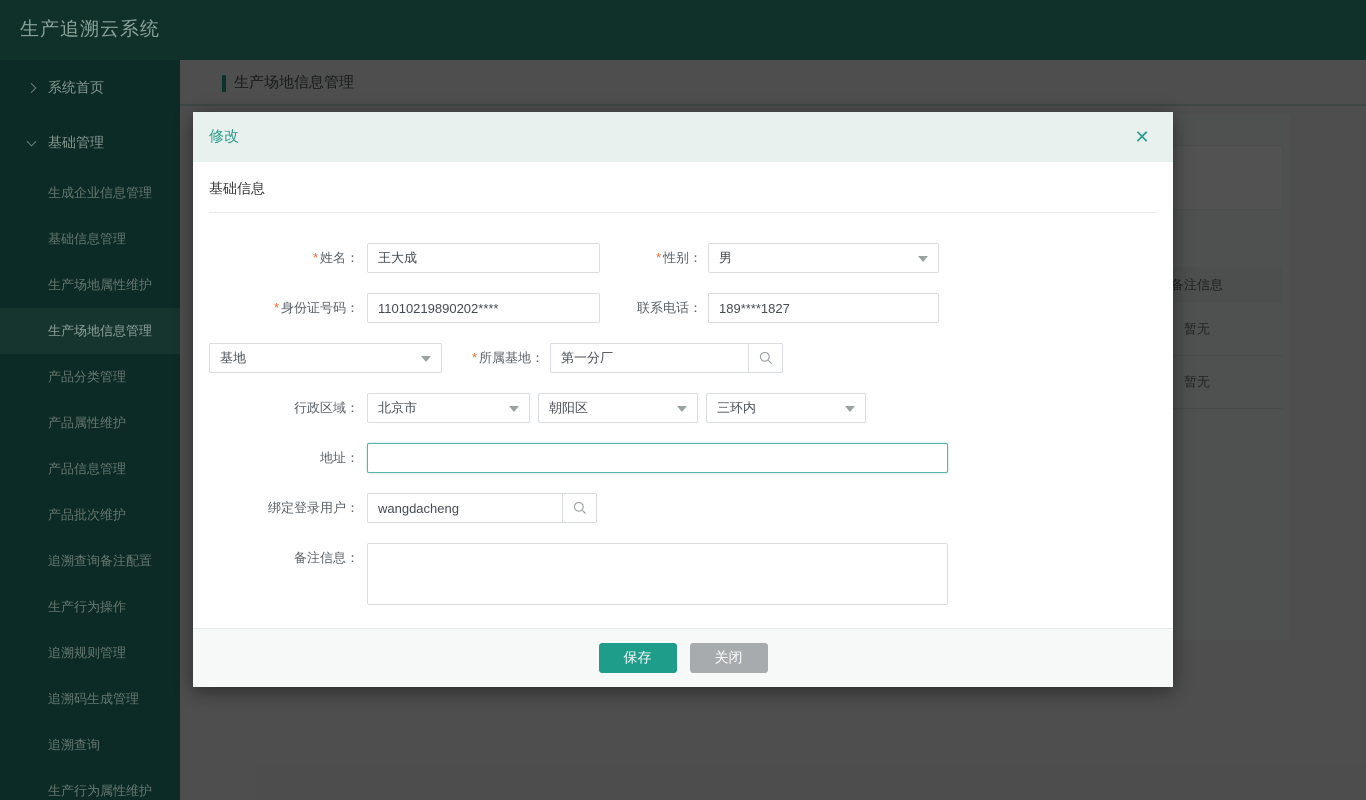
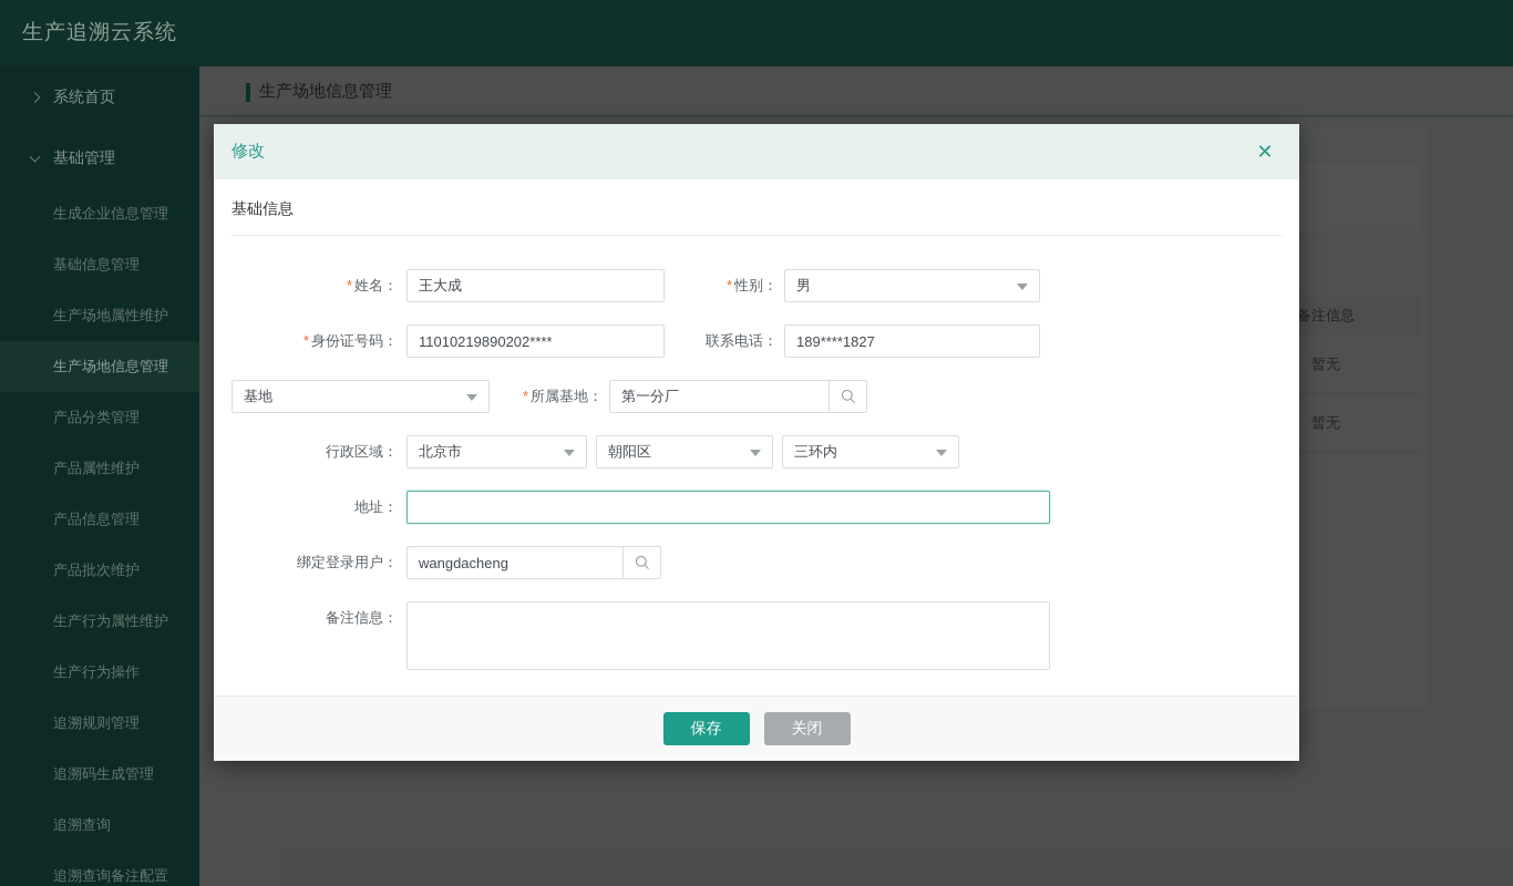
  生产追溯云系统
  系统首页
  基础管理
  生成企业信息管理
  基础信息管理
  生产场地属性维护
  生产场地信息管理
  产品分类管理
  产品属性维护
  产品信息管理
  产品批次维护
- 追溯查询备注配置
+ 生产行为属性维护
  生产行为操作
  追溯规则管理
  追溯码生成管理
  追溯查询
- 生产行为属性维护
+ 追溯查询备注配置
  生产场地信息管理
  备注信息
  暂无
  暂无
  修改
  ✕
  基础信息
  * 姓名：
  王大成
  * 性别：
  男
  * 身份证号码：
  11010219890202****
  联系电话：
  189****1827
  基地
  * 所属基地：
  第一分厂
  行政区域：
  北京市
  朝阳区
  三环内
  地址：
  绑定登录用户：
  wangdacheng
  备注信息：
  保存
  关闭
